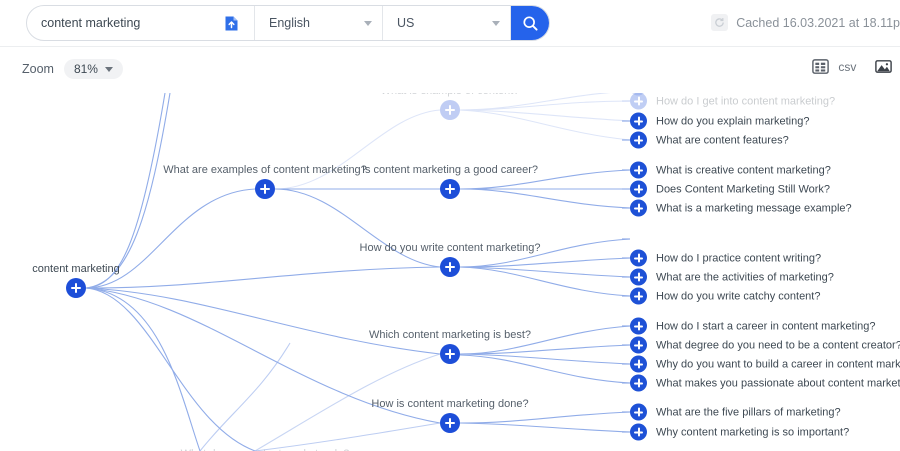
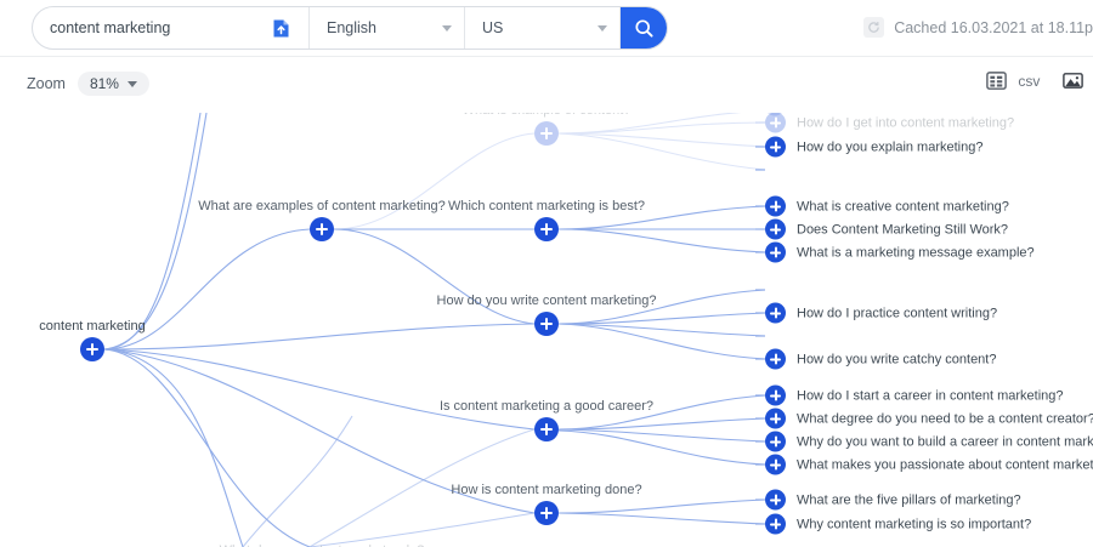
  content marketing
  English
  US
  Cached 16.03.2021 at 18.11p
  Zoom
  81%
  csv
  content marketing
  What are examples of content marketing?
- Is content marketing a good career?
+ Which content marketing is best?
  How do you write content marketing?
- Which content marketing is best?
+ Is content marketing a good career?
  How is content marketing done?
  How do I get into content marketing?
  How do you explain marketing?
- What are content features?
  What is creative content marketing?
  Does Content Marketing Still Work?
  What is a marketing message example?
  How do I practice content writing?
- What are the activities of marketing?
  How do you write catchy content?
  How do I start a career in content marketing?
  What degree do you need to be a content creator?
  Why do you want to build a career in content mark
  What makes you passionate about content market
  What are the five pillars of marketing?
  Why content marketing is so important?
